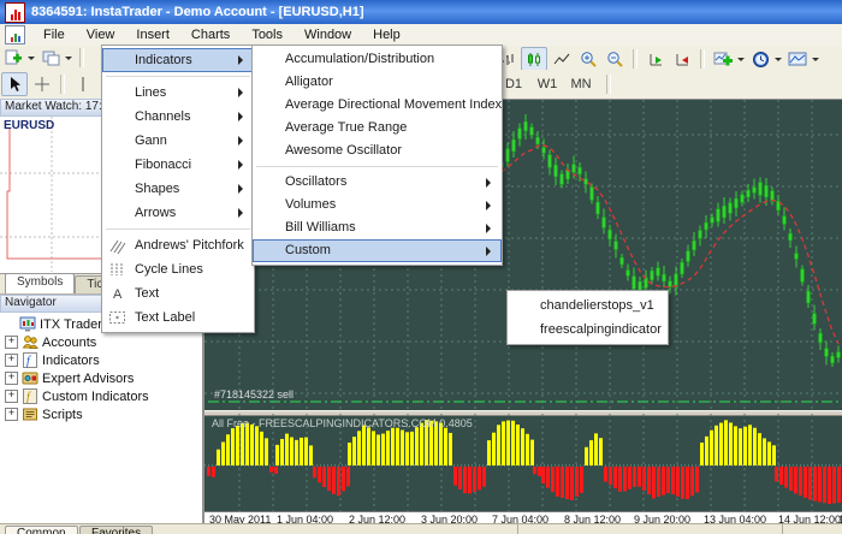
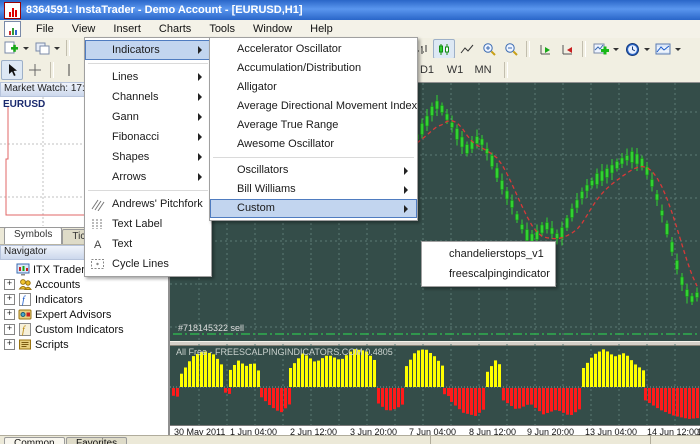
  8364591: InstaTrader - Demo Account - [EURUSD,H1]
  File View Insert Charts Tools Window Help
  D1
  W1
  MN
  Market Watch: 17
  EURUSD
  Symbols
  Navigator
  ITX Trade
  +
  Accounts
  +
  f
  Indicators
  +
  Expert Advisors
  +
  f
  Custom Indicators
  +
  Scripts
  #718145322 sell
  All Free - FREESCALPINGINDICATORS.COM 0.4805
  30 May 2011
  1 Jun 04:00
  2 Jun 12:00
  3 Jun 20:00
  7 Jun 04:00
  8 Jun 12:00
  9 Jun 20:00
  13 Jun 04:00
  14 Jun 12:00
  Indicators
  Lines
  Channels
  Gann
  Fibonacci
  Shapes
  Arrows
  Andrews' Pitchfork
- Cycle Lines
+ Text Label
  A
  Text
- Text Label
+ Cycle Lines
+ Accelerator Oscillator
  Accumulation/Distribution
  Alligator
  Average Directional Movement Index
  Average True Range
  Awesome Oscillator
  Oscillators
- Volumes
  Bill Williams
  Custom
  chandelierstops_v1
  freescalpingindicator
